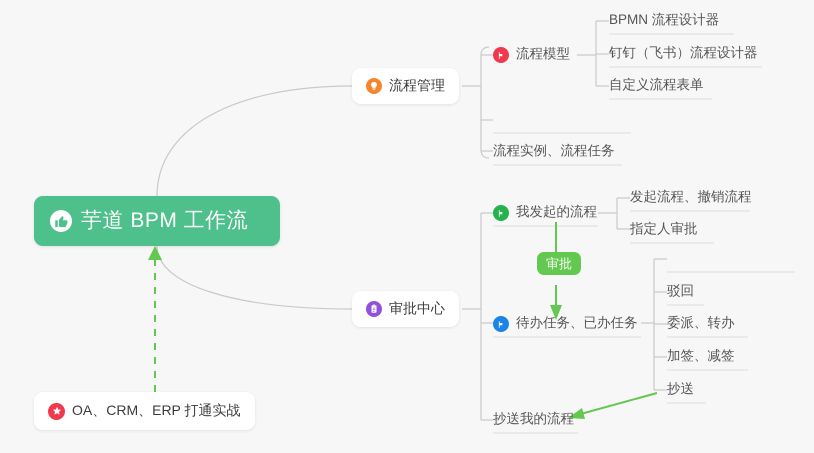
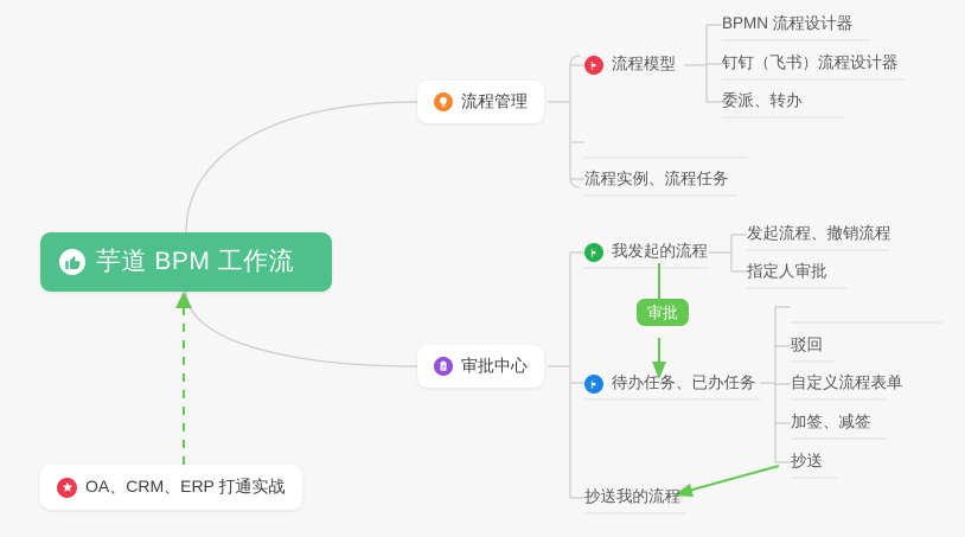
  芋道 BPM 工作流
  流程管理
  流程模型
  BPMN 流程设计器
  钉钉（飞书）流程设计器
- 自定义流程表单
+ 委派、转办
  流程实例、流程任务
  审批中心
  我发起的流程
  发起流程、撤销流程
  指定人审批
  待办任务、已办任务
  驳回
- 委派、转办
+ 自定义流程表单
  加签、减签
  抄送
  抄送我的流程
  审批
  OA、CRM、ERP 打通实战
